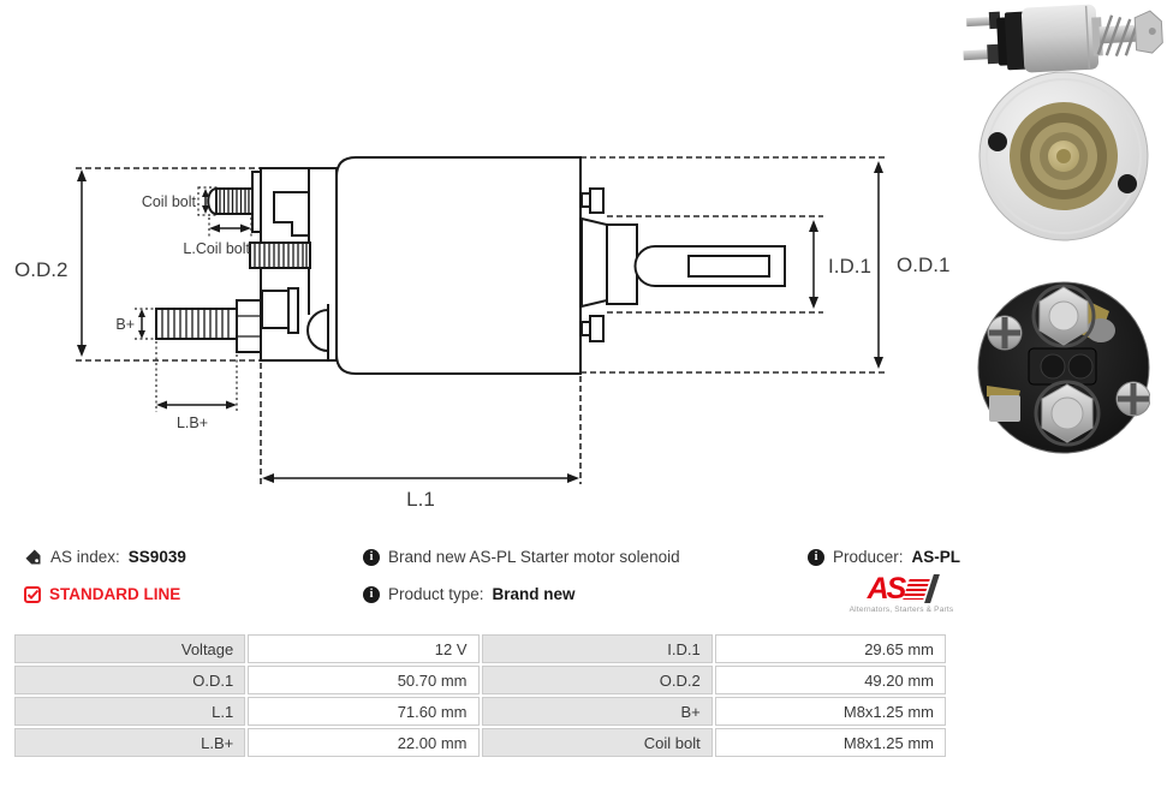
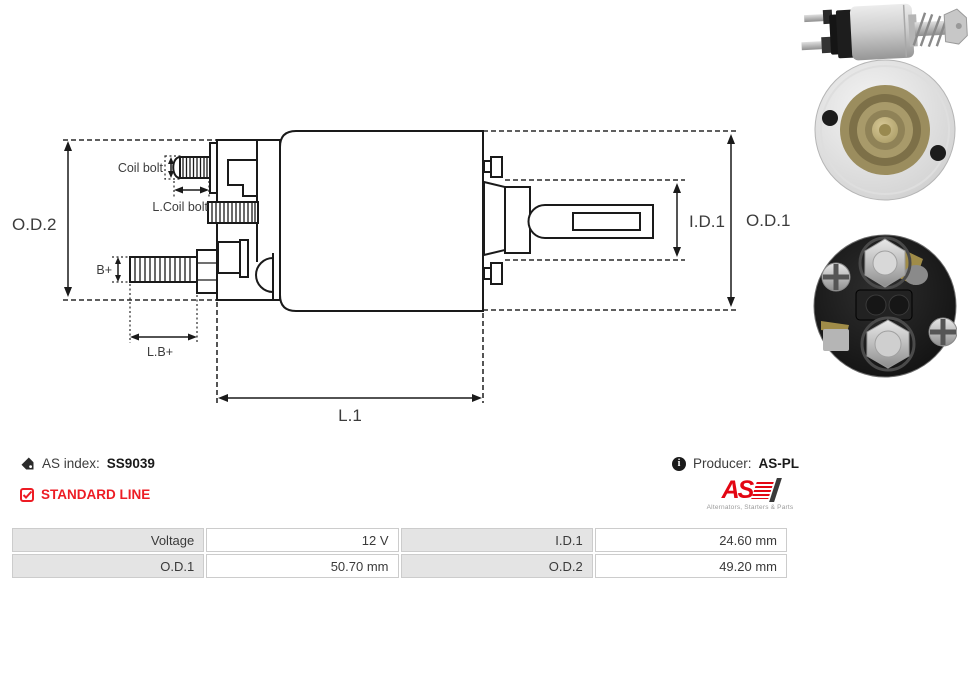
  O.D.2
  Coil bolt
  L.Coil bolt
  B+
  L.B+
  L.1
  I.D.1
  O.D.1
  AS index:
  SS9039
  STANDARD LINE
- Brand new AS-PL Starter motor solenoid
- Product type:
- Brand new
  Producer:
  AS-PL
  AS
- Voltage	12 V	I.D.1	29.65 mm
+ Voltage	12 V	I.D.1	24.60 mm
  O.D.1	50.70 mm	O.D.2	49.20 mm
- L.1	71.60 mm	B+	M8x1.25 mm
- L.B+	22.00 mm	Coil bolt	M8x1.25 mm
